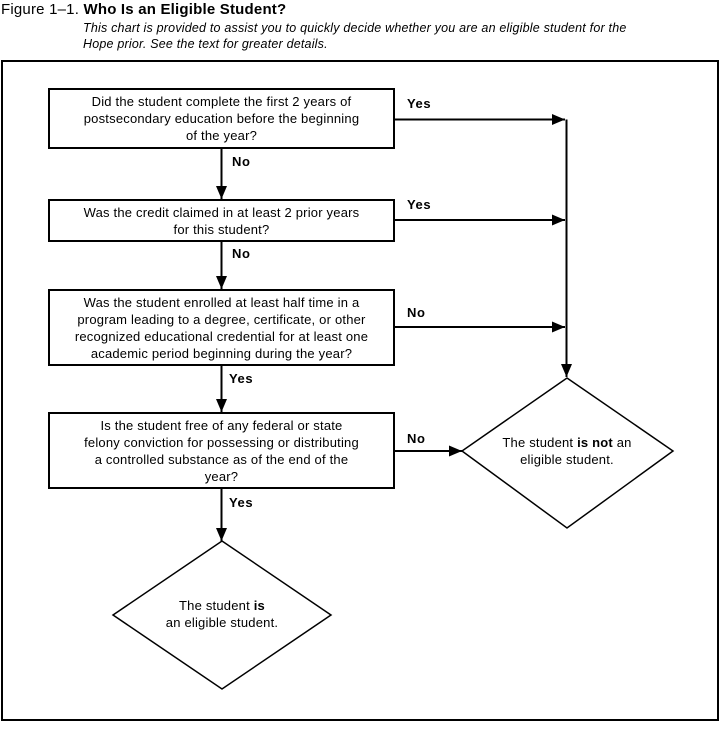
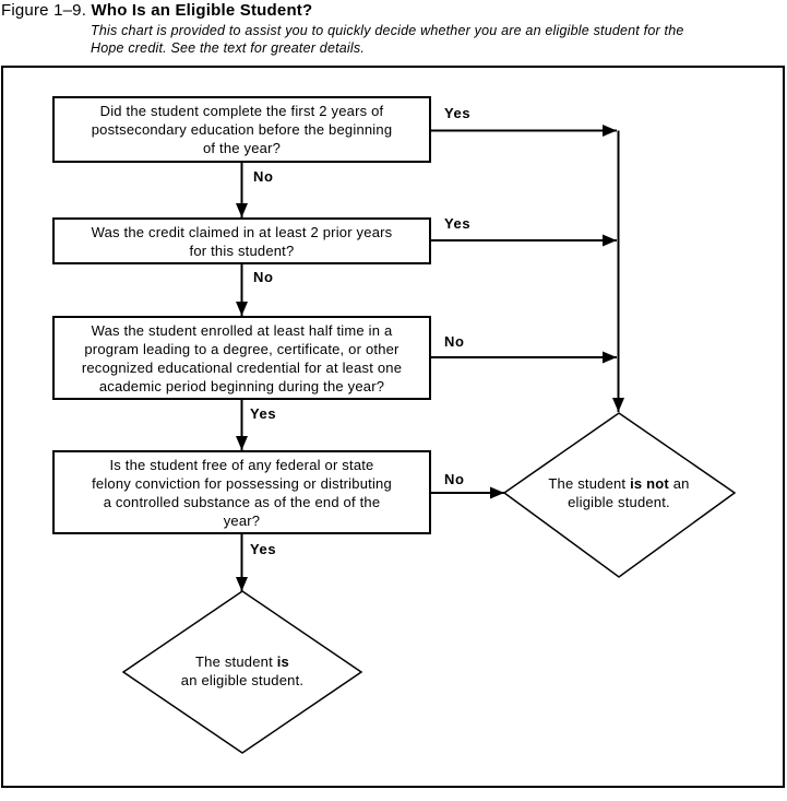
- Figure 1–1. Who Is an Eligible Student?
+ Figure 1–9. Who Is an Eligible Student?
  This chart is provided to assist you to quickly decide whether you are an eligible student for the
- Hope prior. See the text for greater details.
+ Hope credit. See the text for greater details.
  Did the student complete the first 2 years of
  postsecondary education before the beginning
  of the year?
  Was the credit claimed in at least 2 prior years
  for this student?
  Was the student enrolled at least half time in a
  program leading to a degree, certificate, or other
  recognized educational credential for at least one
  academic period beginning during the year?
  Is the student free of any federal or state
  felony conviction for possessing or distributing
  a controlled substance as of the end of the
  year?
  Yes
  Yes
  No
  No
  No
  No
  Yes
  Yes
  The student is not an
  eligible student.
  The student is
  an eligible student.
